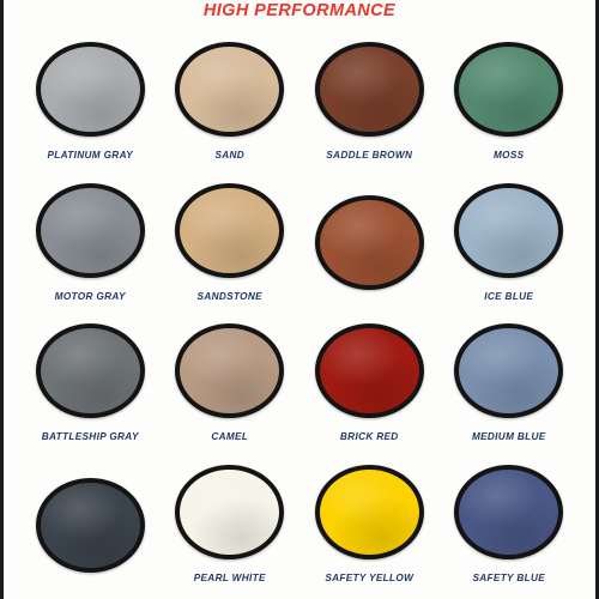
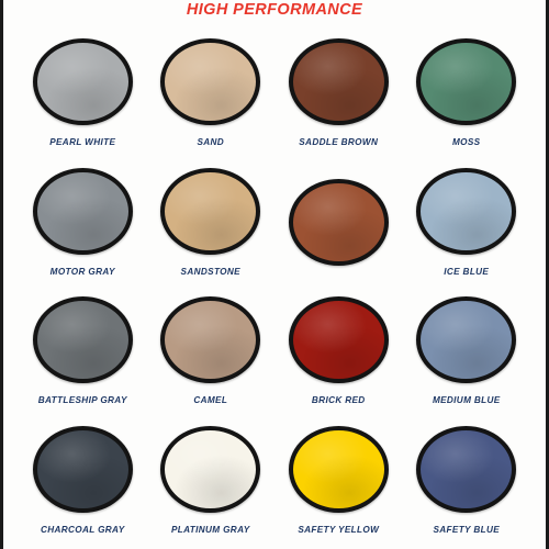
  HIGH PERFORMANCE
- PLATINUM GRAY
+ PEARL WHITE
  SAND
  SADDLE BROWN
  MOSS
  MOTOR GRAY
  SANDSTONE
  ICE BLUE
  BATTLESHIP GRAY
  CAMEL
  BRICK RED
  MEDIUM BLUE
+ CHARCOAL GRAY
- PEARL WHITE
+ PLATINUM GRAY
  SAFETY YELLOW
  SAFETY BLUE
